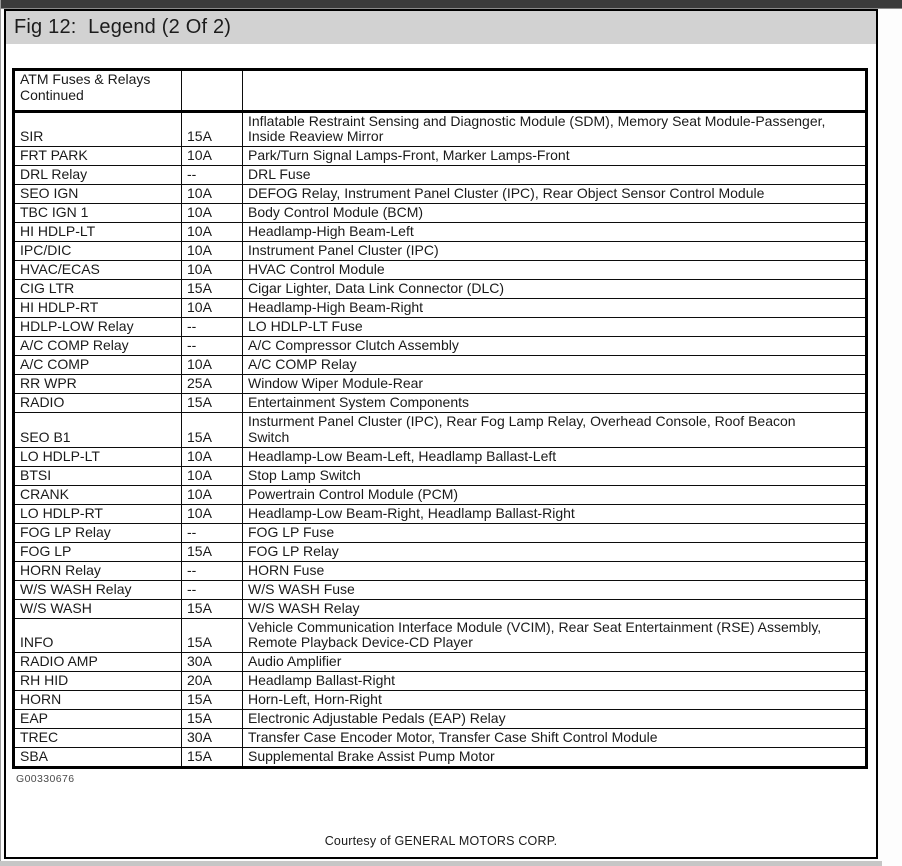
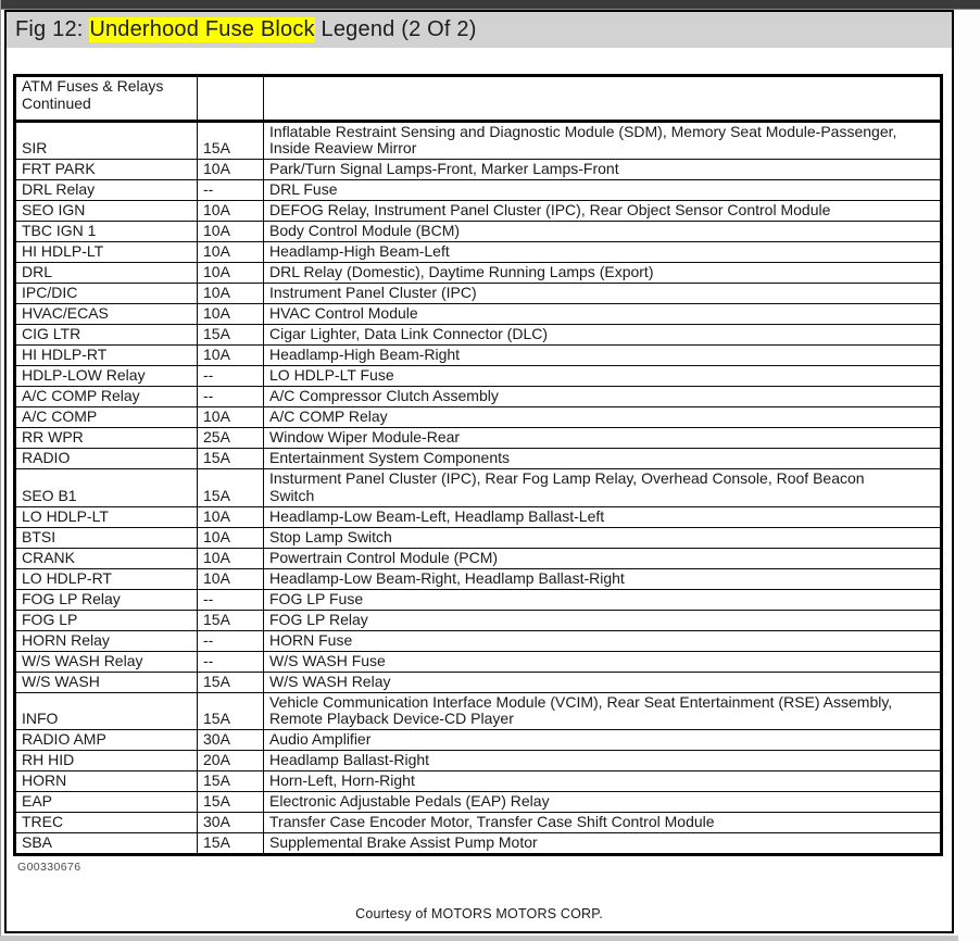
  Fig 12:
+ Underhood Fuse Block
  Legend (2 Of 2)
  ATM Fuses & Relays Continued
  SIR	15A	Inflatable Restraint Sensing and Diagnostic Module (SDM), Memory Seat Module-Passenger, Inside Reaview Mirror
  FRT PARK	10A	Park/Turn Signal Lamps-Front, Marker Lamps-Front
  DRL Relay	--	DRL Fuse
  SEO IGN	10A	DEFOG Relay, Instrument Panel Cluster (IPC), Rear Object Sensor Control Module
  TBC IGN 1	10A	Body Control Module (BCM)
  HI HDLP-LT	10A	Headlamp-High Beam-Left
+ DRL	10A	DRL Relay (Domestic), Daytime Running Lamps (Export)
  IPC/DIC	10A	Instrument Panel Cluster (IPC)
  HVAC/ECAS	10A	HVAC Control Module
  CIG LTR	15A	Cigar Lighter, Data Link Connector (DLC)
  HI HDLP-RT	10A	Headlamp-High Beam-Right
  HDLP-LOW Relay	--	LO HDLP-LT Fuse
  A/C COMP Relay	--	A/C Compressor Clutch Assembly
  A/C COMP	10A	A/C COMP Relay
  RR WPR	25A	Window Wiper Module-Rear
  RADIO	15A	Entertainment System Components
  SEO B1	15A	Insturment Panel Cluster (IPC), Rear Fog Lamp Relay, Overhead Console, Roof Beacon Switch
  LO HDLP-LT	10A	Headlamp-Low Beam-Left, Headlamp Ballast-Left
  BTSI	10A	Stop Lamp Switch
  CRANK	10A	Powertrain Control Module (PCM)
  LO HDLP-RT	10A	Headlamp-Low Beam-Right, Headlamp Ballast-Right
  FOG LP Relay	--	FOG LP Fuse
  FOG LP	15A	FOG LP Relay
  HORN Relay	--	HORN Fuse
  W/S WASH Relay	--	W/S WASH Fuse
  W/S WASH	15A	W/S WASH Relay
  INFO	15A	Vehicle Communication Interface Module (VCIM), Rear Seat Entertainment (RSE) Assembly, Remote Playback Device-CD Player
  RADIO AMP	30A	Audio Amplifier
  RH HID	20A	Headlamp Ballast-Right
  HORN	15A	Horn-Left, Horn-Right
  EAP	15A	Electronic Adjustable Pedals (EAP) Relay
  TREC	30A	Transfer Case Encoder Motor, Transfer Case Shift Control Module
  SBA	15A	Supplemental Brake Assist Pump Motor
  G00330676
- Courtesy of GENERAL MOTORS CORP.
+ Courtesy of MOTORS MOTORS CORP.
